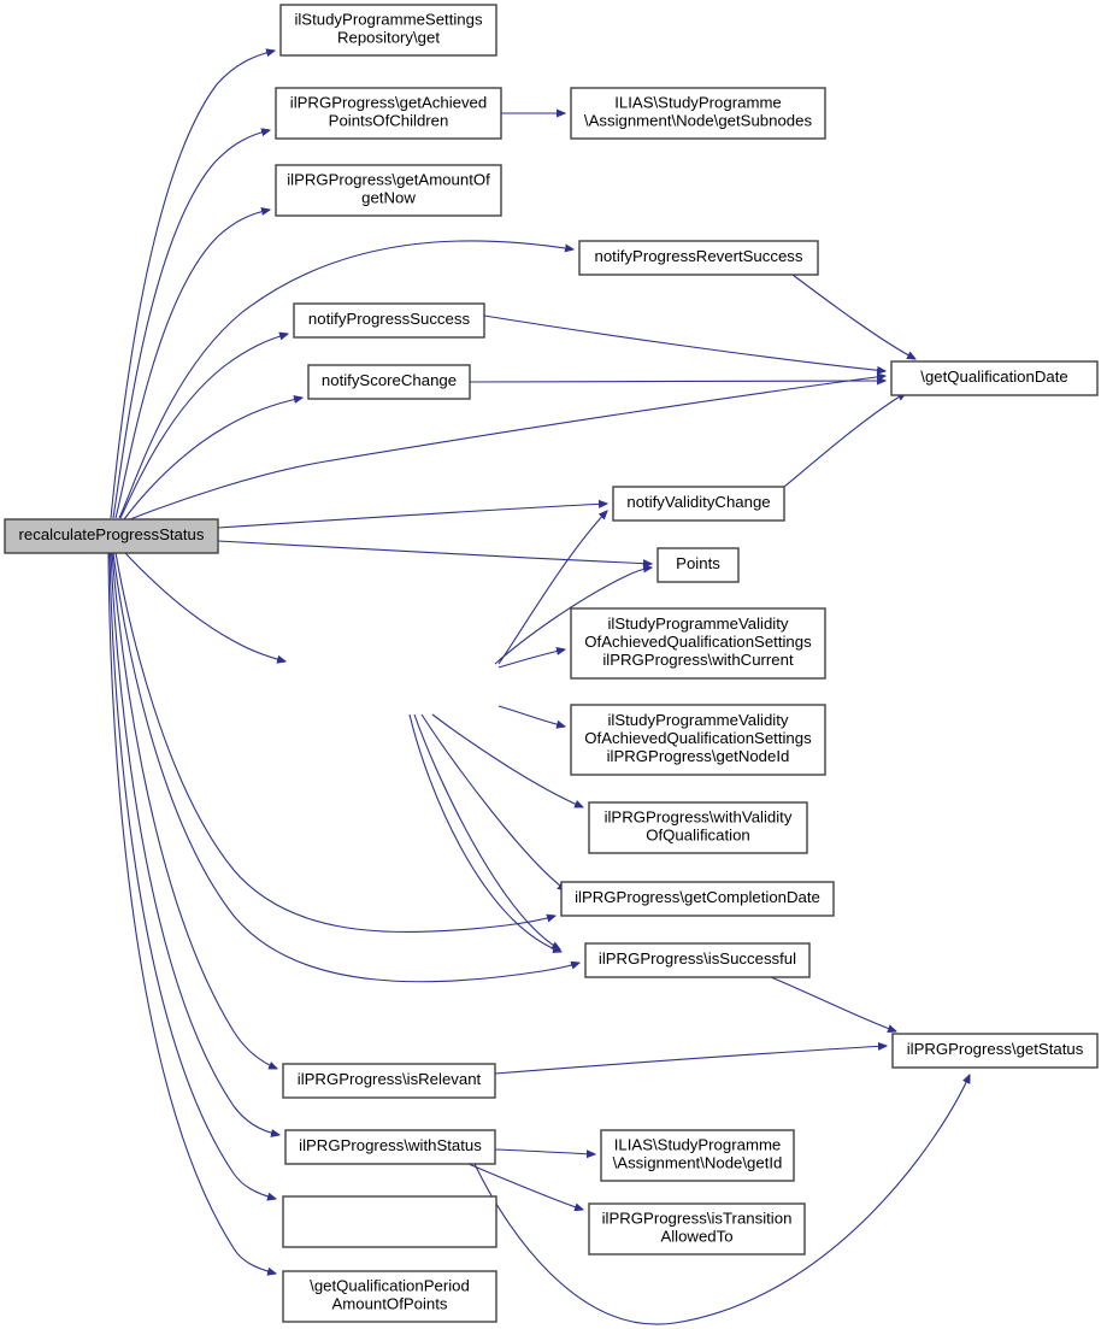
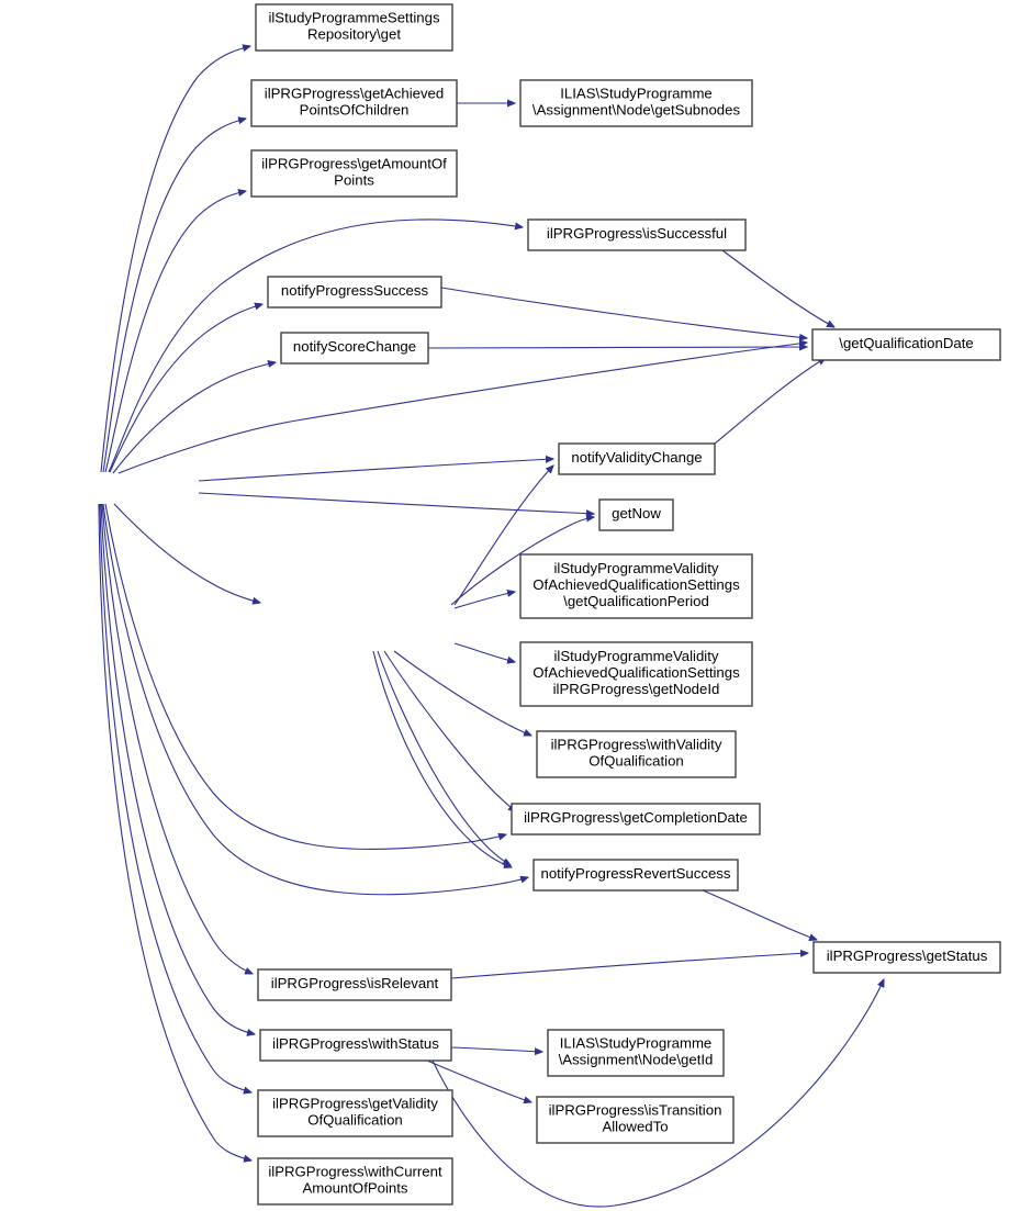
- recalculateProgressStatus
  ilStudyProgrammeSettings Repository\get
  ilPRGProgress\getAchieved PointsOfChildren
- ilPRGProgress\getAmountOf getNow
+ ilPRGProgress\getAmountOf Points
  ILIAS\StudyProgramme \Assignment\Node\getSubnodes
- notifyProgressRevertSuccess
+ ilPRGProgress\isSuccessful
  notifyProgressSuccess
  notifyScoreChange
  \getQualificationDate
  notifyValidityChange
- Points
+ getNow
- ilStudyProgrammeValidity OfAchievedQualificationSettings ilPRGProgress\withCurrent
+ ilStudyProgrammeValidity OfAchievedQualificationSettings \getQualificationPeriod
  ilStudyProgrammeValidity OfAchievedQualificationSettings ilPRGProgress\getNodeId
  ilPRGProgress\withValidity OfQualification
  ilPRGProgress\getCompletionDate
- ilPRGProgress\isSuccessful
+ notifyProgressRevertSuccess
  ilPRGProgress\getStatus
  ilPRGProgress\isRelevant
  ilPRGProgress\withStatus
  ILIAS\StudyProgramme \Assignment\Node\getId
  ilPRGProgress\isTransition AllowedTo
+ ilPRGProgress\getValidity OfQualification
- \getQualificationPeriod AmountOfPoints
+ ilPRGProgress\withCurrent AmountOfPoints
